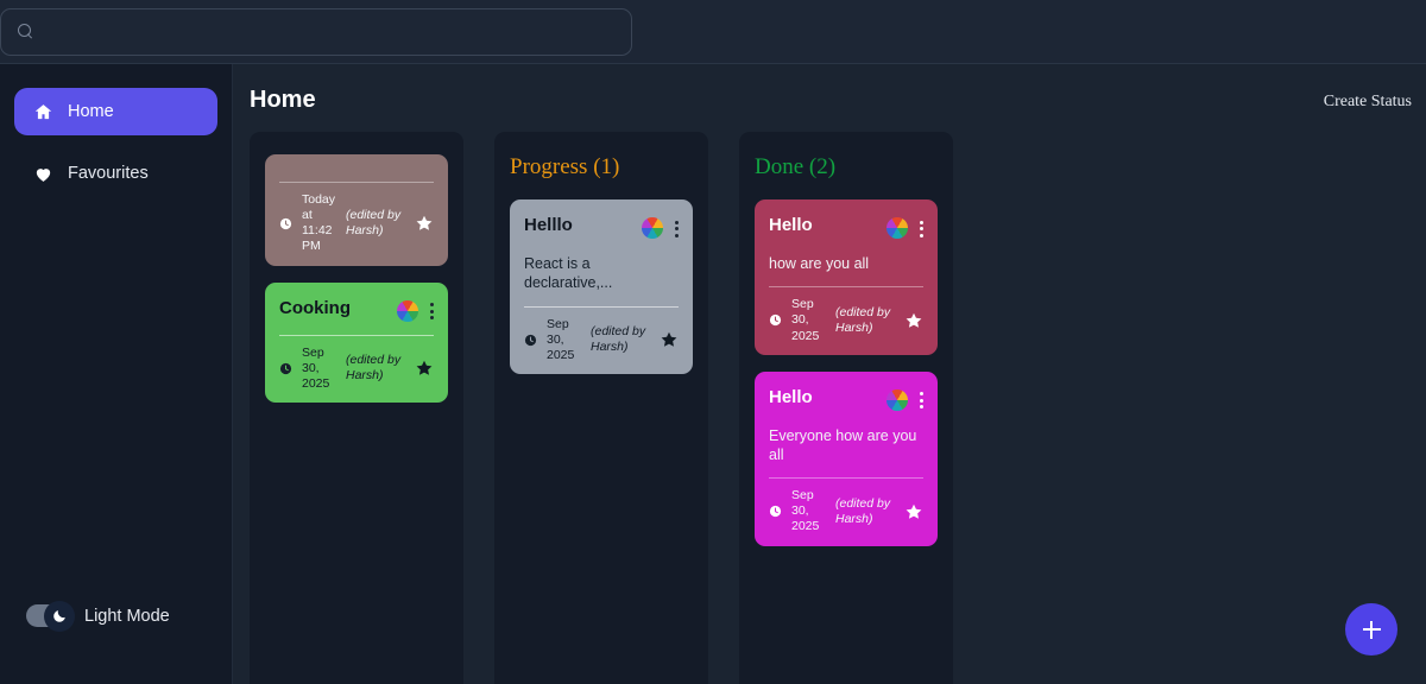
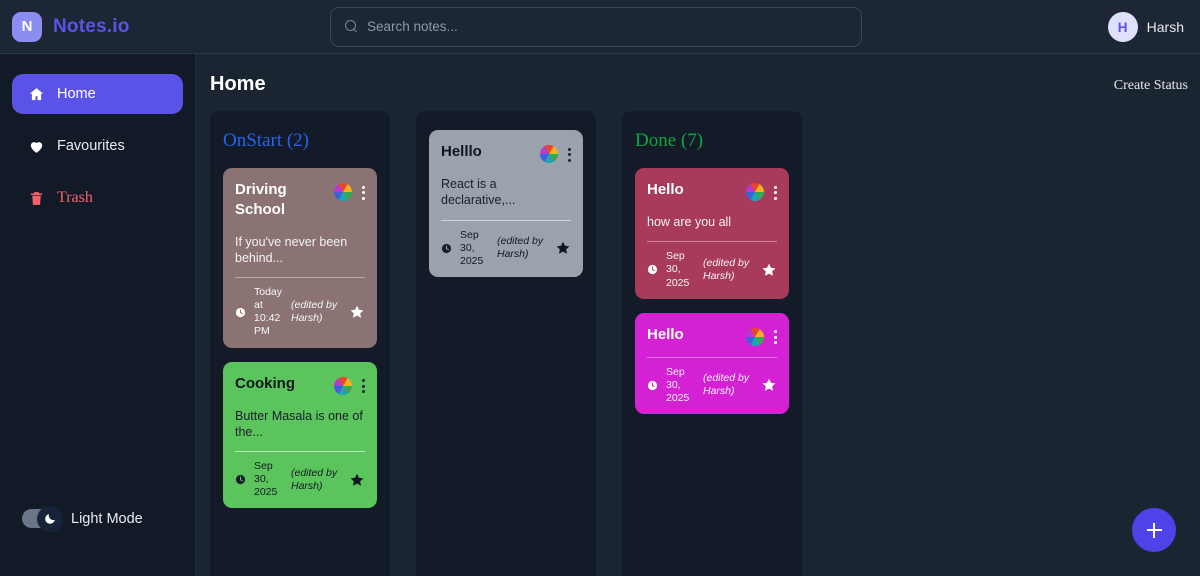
+ N
+ Notes.io
+ Search notes...
+ H
+ Harsh
  Home
  Favourites
+ Trash
  Light Mode
  Home
  Create Status
+ OnStart (2)
+ Driving School
+ If you've never been behind...
- Today at 11:42 PM
+ Today at 10:42 PM
  (edited by Harsh)
  Cooking
+ Butter Masala is one of the...
  Sep 30, 2025
  (edited by Harsh)
- Progress (1)
  Helllo
  React is a declarative,...
  Sep 30, 2025
  (edited by Harsh)
- Done (2)
+ Done (7)
  Hello
  how are you all
  Sep 30, 2025
  (edited by Harsh)
  Hello
- Everyone how are you all
  Sep 30, 2025
  (edited by Harsh)
